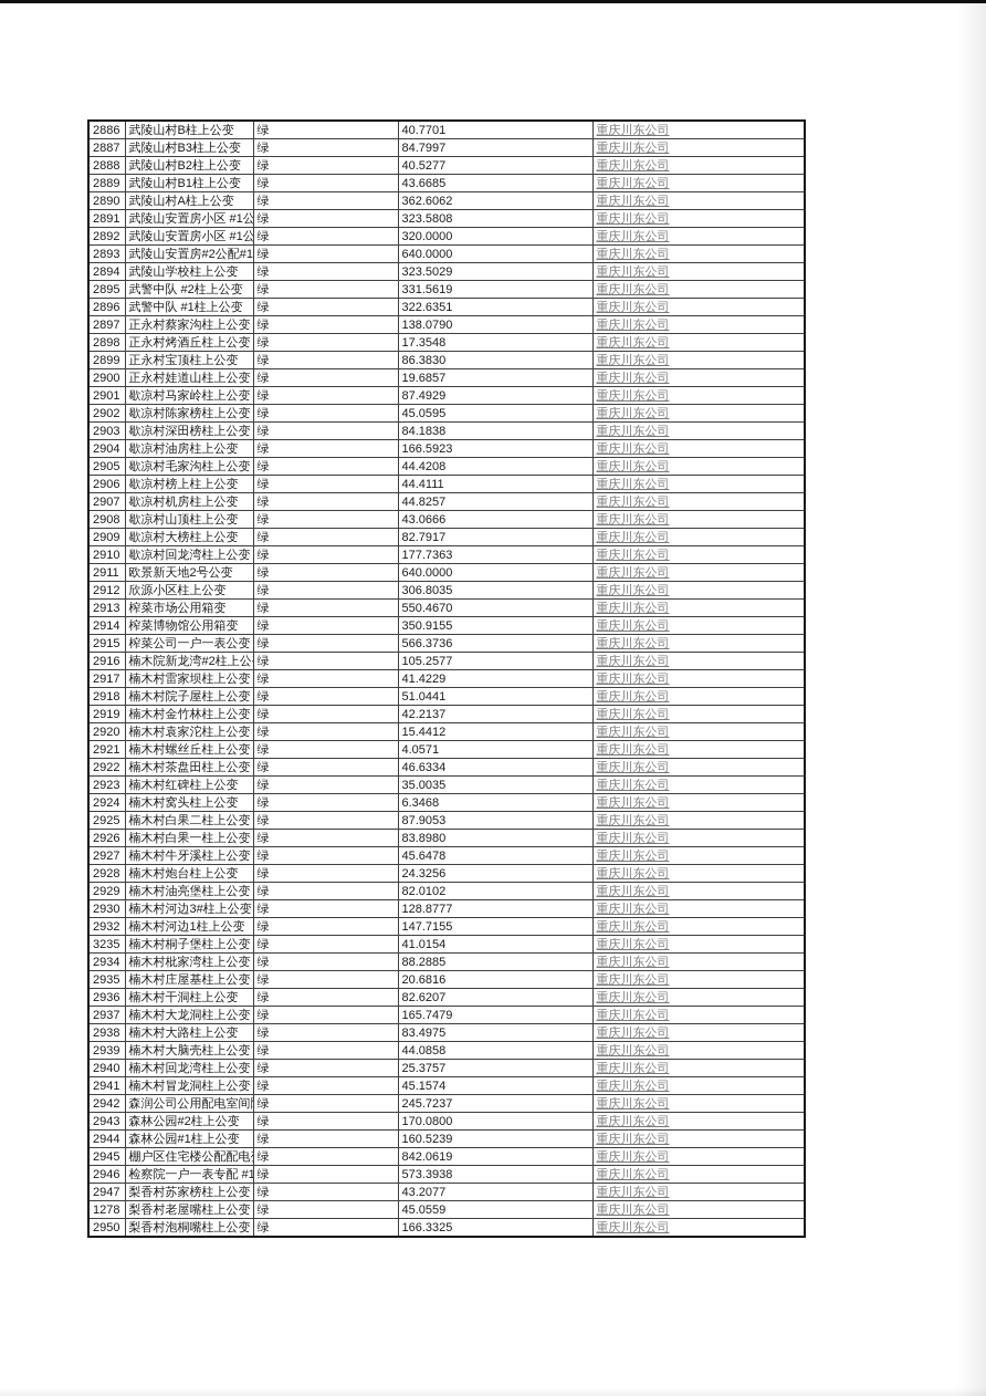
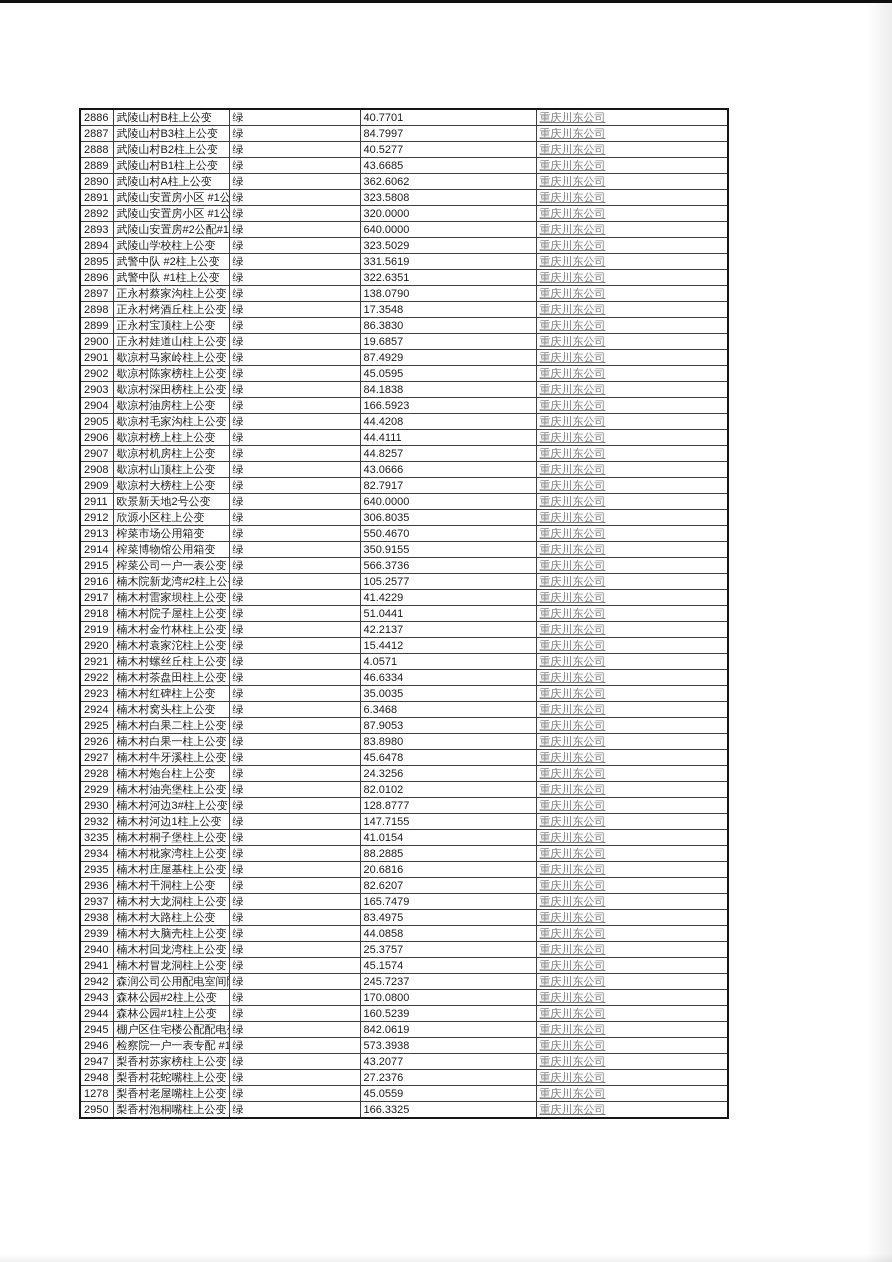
  2886	武陵山村B柱上公变	绿	40.7701	重庆川东公司
  2887	武陵山村B3柱上公变	绿	84.7997	重庆川东公司
  2888	武陵山村B2柱上公变	绿	40.5277	重庆川东公司
  2889	武陵山村B1柱上公变	绿	43.6685	重庆川东公司
  2890	武陵山村A柱上公变	绿	362.6062	重庆川东公司
  2891	武陵山安置房小区 #1公	绿	323.5808	重庆川东公司
  2892	武陵山安置房小区 #1公	绿	320.0000	重庆川东公司
  2893	武陵山安置房#2公配#1	绿	640.0000	重庆川东公司
  2894	武陵山学校柱上公变	绿	323.5029	重庆川东公司
  2895	武警中队 #2柱上公变	绿	331.5619	重庆川东公司
  2896	武警中队 #1柱上公变	绿	322.6351	重庆川东公司
  2897	正永村蔡家沟柱上公变	绿	138.0790	重庆川东公司
  2898	正永村烤酒丘柱上公变	绿	17.3548	重庆川东公司
  2899	正永村宝顶柱上公变	绿	86.3830	重庆川东公司
  2900	正永村娃道山柱上公变	绿	19.6857	重庆川东公司
  2901	歇凉村马家岭柱上公变	绿	87.4929	重庆川东公司
  2902	歇凉村陈家榜柱上公变	绿	45.0595	重庆川东公司
  2903	歇凉村深田榜柱上公变	绿	84.1838	重庆川东公司
  2904	歇凉村油房柱上公变	绿	166.5923	重庆川东公司
  2905	歇凉村毛家沟柱上公变	绿	44.4208	重庆川东公司
  2906	歇凉村榜上柱上公变	绿	44.4111	重庆川东公司
  2907	歇凉村机房柱上公变	绿	44.8257	重庆川东公司
  2908	歇凉村山顶柱上公变	绿	43.0666	重庆川东公司
  2909	歇凉村大榜柱上公变	绿	82.7917	重庆川东公司
- 2910	歇凉村回龙湾柱上公变	绿	177.7363	重庆川东公司
  2911	欧景新天地2号公变	绿	640.0000	重庆川东公司
  2912	欣源小区柱上公变	绿	306.8035	重庆川东公司
  2913	榨菜市场公用箱变	绿	550.4670	重庆川东公司
  2914	榨菜博物馆公用箱变	绿	350.9155	重庆川东公司
  2915	榨菜公司一户一表公变	绿	566.3736	重庆川东公司
  2916	楠木院新龙湾#2柱上公	绿	105.2577	重庆川东公司
  2917	楠木村雷家坝柱上公变	绿	41.4229	重庆川东公司
  2918	楠木村院子屋柱上公变	绿	51.0441	重庆川东公司
  2919	楠木村金竹林柱上公变	绿	42.2137	重庆川东公司
  2920	楠木村袁家沱柱上公变	绿	15.4412	重庆川东公司
  2921	楠木村螺丝丘柱上公变	绿	4.0571	重庆川东公司
  2922	楠木村茶盘田柱上公变	绿	46.6334	重庆川东公司
  2923	楠木村红碑柱上公变	绿	35.0035	重庆川东公司
  2924	楠木村窝头柱上公变	绿	6.3468	重庆川东公司
  2925	楠木村白果二柱上公变	绿	87.9053	重庆川东公司
  2926	楠木村白果一柱上公变	绿	83.8980	重庆川东公司
  2927	楠木村牛牙溪柱上公变	绿	45.6478	重庆川东公司
  2928	楠木村炮台柱上公变	绿	24.3256	重庆川东公司
  2929	楠木村油亮堡柱上公变	绿	82.0102	重庆川东公司
  2930	楠木村河边3#柱上公变	绿	128.8777	重庆川东公司
  2932	楠木村河边1柱上公变	绿	147.7155	重庆川东公司
  3235	楠木村桐子堡柱上公变	绿	41.0154	重庆川东公司
  2934	楠木村枇家湾柱上公变	绿	88.2885	重庆川东公司
  2935	楠木村庄屋基柱上公变	绿	20.6816	重庆川东公司
  2936	楠木村干洞柱上公变	绿	82.6207	重庆川东公司
  2937	楠木村大龙洞柱上公变	绿	165.7479	重庆川东公司
  2938	楠木村大路柱上公变	绿	83.4975	重庆川东公司
  2939	楠木村大脑壳柱上公变	绿	44.0858	重庆川东公司
  2940	楠木村回龙湾柱上公变	绿	25.3757	重庆川东公司
  2941	楠木村冒龙洞柱上公变	绿	45.1574	重庆川东公司
  2942	森润公司公用配电室间	绿	245.7237	重庆川东公司
  2943	森林公园#2柱上公变	绿	170.0800	重庆川东公司
  2944	森林公园#1柱上公变	绿	160.5239	重庆川东公司
  2945	棚户区住宅楼公配配电	绿	842.0619	重庆川东公司
  2946	检察院一户一表专配 #1	绿	573.3938	重庆川东公司
  2947	梨香村苏家榜柱上公变	绿	43.2077	重庆川东公司
+ 2948	梨香村花蛇嘴柱上公变	绿	27.2376	重庆川东公司
  1278	梨香村老屋嘴柱上公变	绿	45.0559	重庆川东公司
  2950	梨香村泡桐嘴柱上公变	绿	166.3325	重庆川东公司
